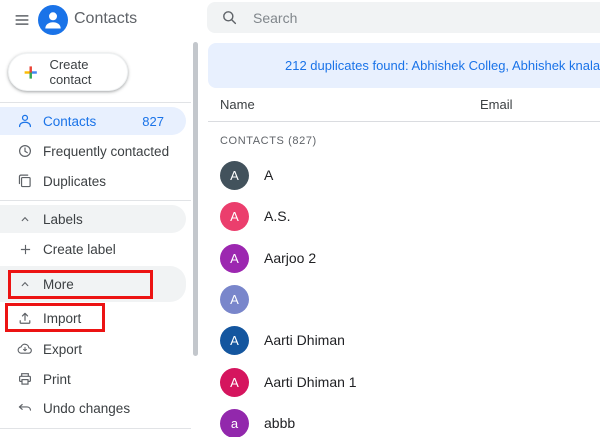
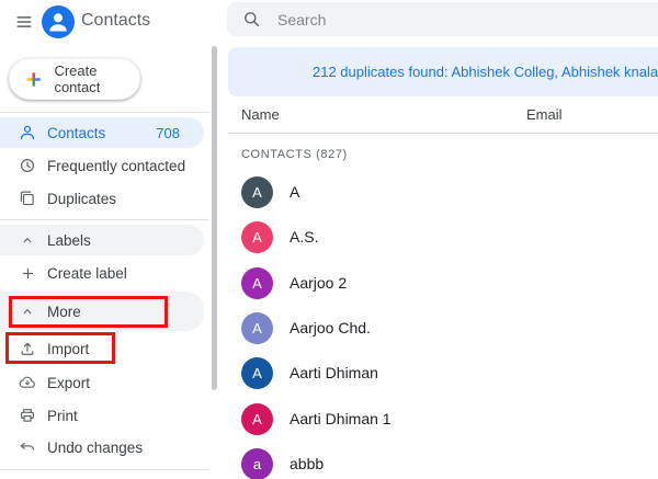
  Contacts
  Search
  Create contact
  Contacts
- 827
+ 708
  Frequently contacted
  Duplicates
  Labels
  Create label
  More
  Import
  Export
  Print
  Undo changes
  212 duplicates found: Abhishek Colleg, Abhishek knala
  Name
  Email
  CONTACTS (827)
  A
  A
  A
  A.S.
  A
  Aarjoo 2
  A
+ Aarjoo Chd.
  A
  Aarti Dhiman
  A
  Aarti Dhiman 1
  a
  abbb
